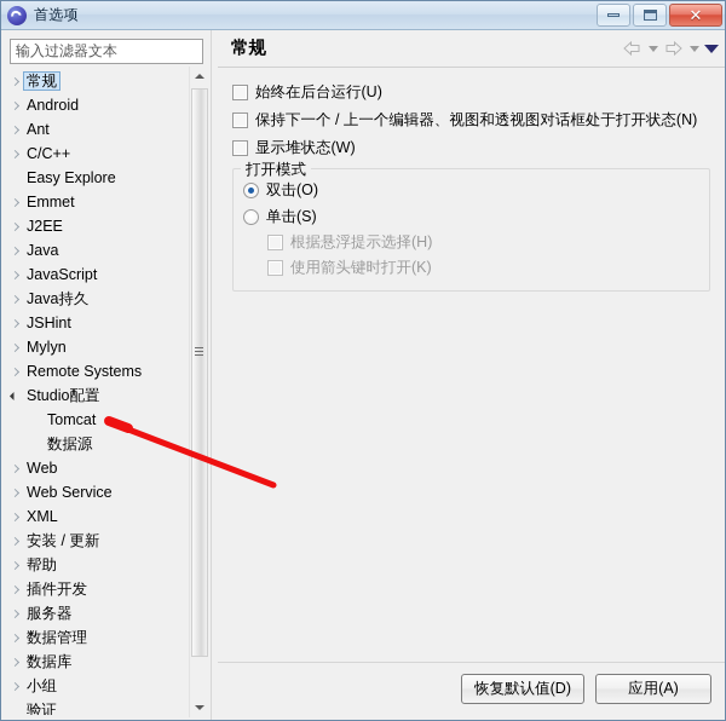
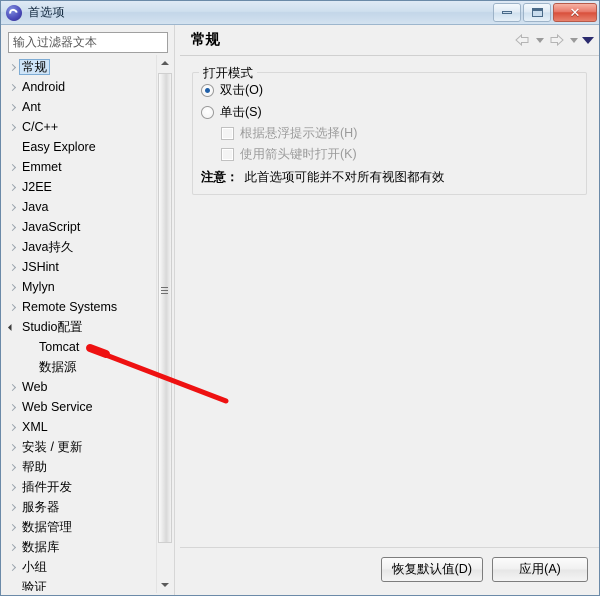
  首选项
  ✕
  输入过滤器文本
  常规
  Android
  Ant
  C/C++
  Easy Explore
  Emmet
  J2EE
  Java
  JavaScript
  Java持久
  JSHint
  Mylyn
  Remote Systems
  Studio配置
  Tomcat
  数据源
  Web
  Web Service
  XML
  安装 / 更新
  帮助
  插件开发
  服务器
  数据管理
  数据库
  小组
  验证
  常规
- 始终在后台运行(U)
- 保持下一个 / 上一个编辑器、视图和透视图对话框处于打开状态(N)
- 显示堆状态(W)
  打开模式
  双击(O)
  单击(S)
  根据悬浮提示选择(H)
  使用箭头键时打开(K)
+ 注意：
+ 此首选项可能并不对所有视图都有效
  恢复默认值(D)
  应用(A)
